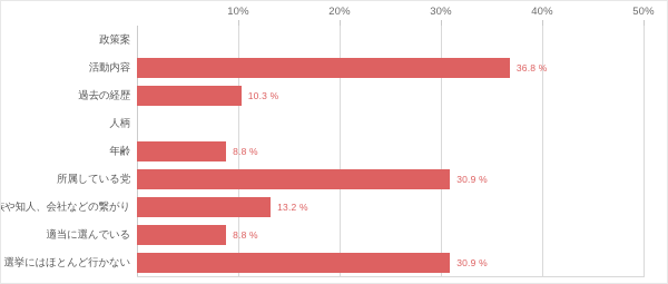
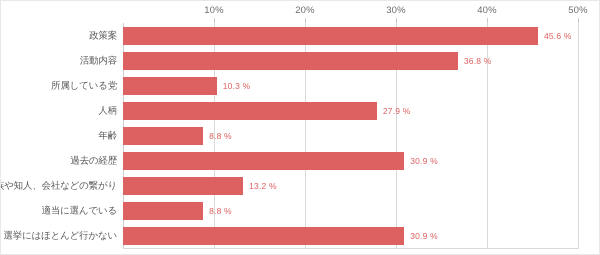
  政策案
  活動内容
- 過去の経歴
+ 所属している党
  人柄
  年齢
- 所属している党
+ 過去の経歴
  や知人、会社などの繋がり
  適当に選んでいる
  選挙にはほとんど行かない
+ 45.6 %
  36.8 %
  10.3 %
+ 27.9 %
  8.8 %
  30.9 %
  13.2 %
  8.8 %
  30.9 %
  10%
  20%
  30%
  40%
  50%
